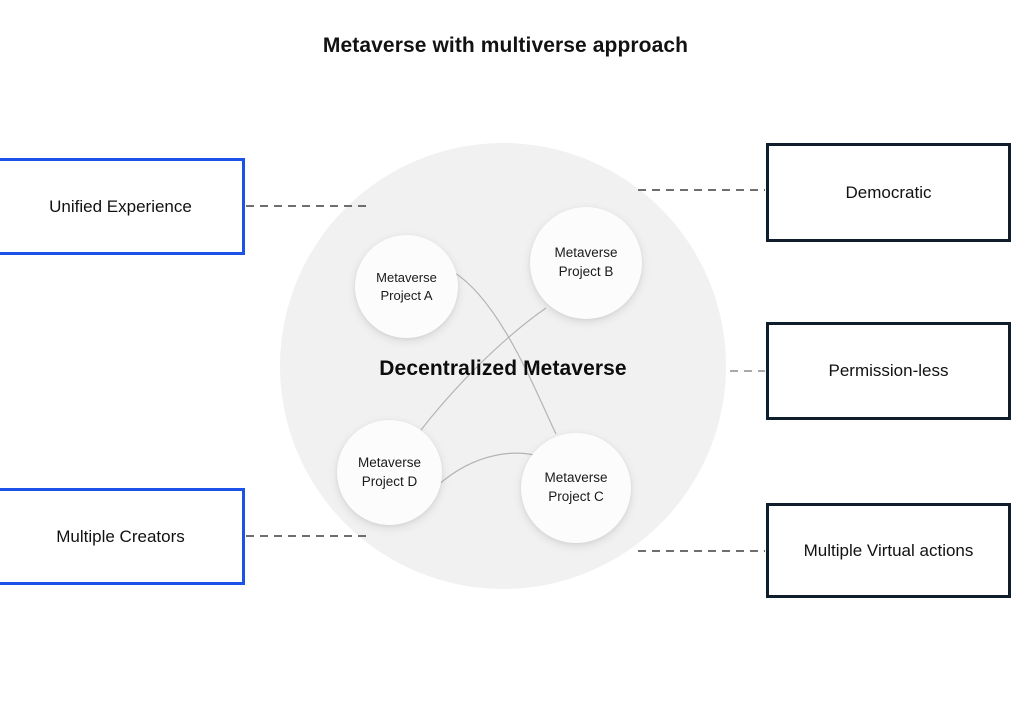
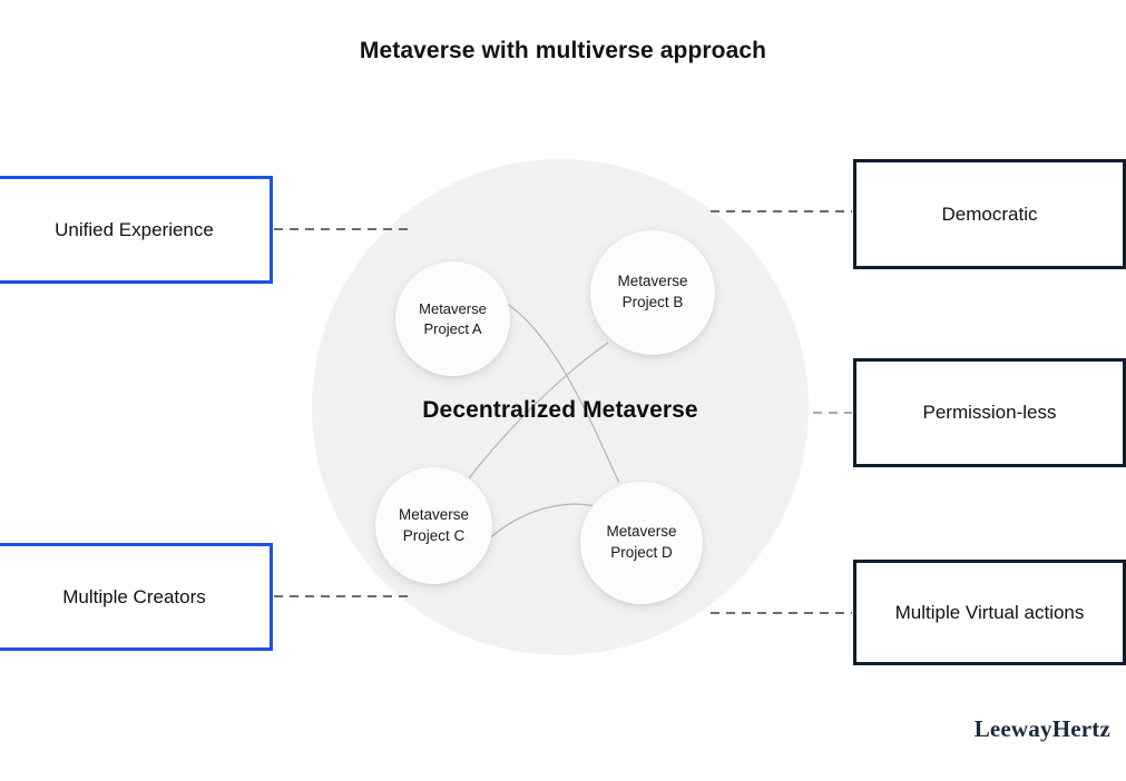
  Metaverse with multiverse approach
  Decentralized Metaverse
  Metaverse
  Project A
  Metaverse
  Project B
  Metaverse
- Project C
+ Project D
  Metaverse
- Project D
+ Project C
  Unified Experience
  Multiple Creators
  Democratic
  Permission-less
  Multiple Virtual actions
+ LeewayHertz
